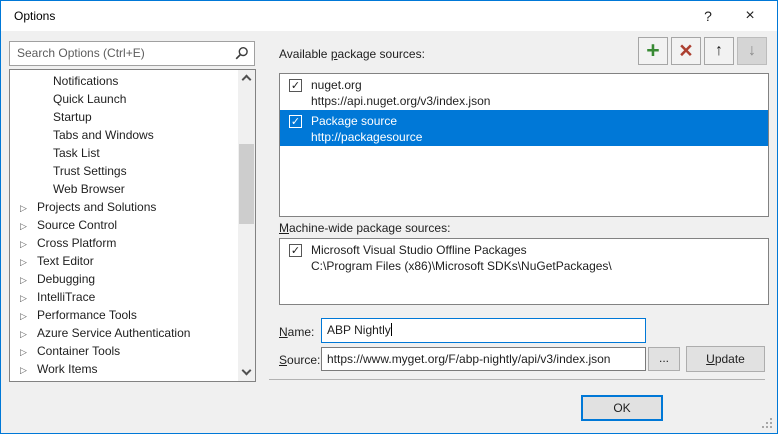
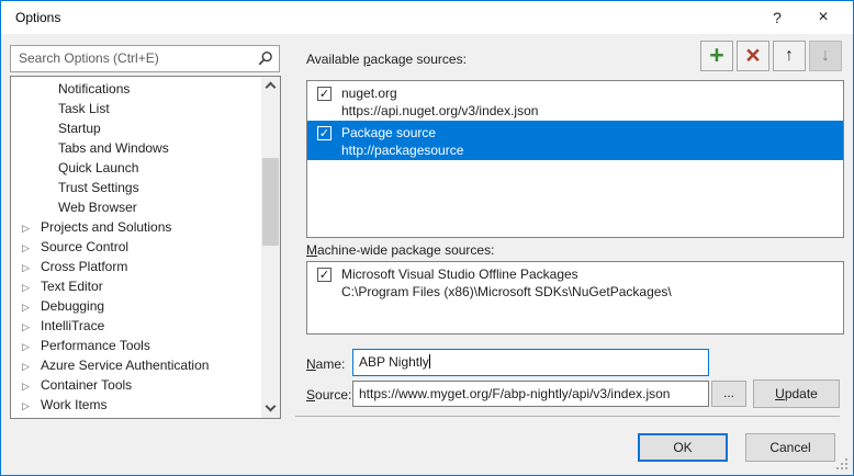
  Options
  ?
  ×
  Search Options (Ctrl+E)
  Notifications
- Quick Launch
+ Task List
  Startup
  Tabs and Windows
- Task List
+ Quick Launch
  Trust Settings
  Web Browser
  ▷ Projects and Solutions
  ▷ Source Control
  ▷ Cross Platform
  ▷ Text Editor
  ▷ Debugging
  ▷ IntelliTrace
  ▷ Performance Tools
  ▷ Azure Service Authentication
  ▷ Container Tools
  ▷ Work Items
  Available package sources:
  +
  ×
  ↑
  ↓
  ✓
  nuget.org
  https://api.nuget.org/v3/index.json
  ✓
  Package source
  http://packagesource
  Machine-wide package sources:
  ✓
  Microsoft Visual Studio Offline Packages
  C:\Program Files (x86)\Microsoft SDKs\NuGetPackages\
  Name:
  ABP Nightly
  Source:
  https://www.myget.org/F/abp-nightly/api/v3/index.json
  ...
  Update
  OK
+ Cancel
